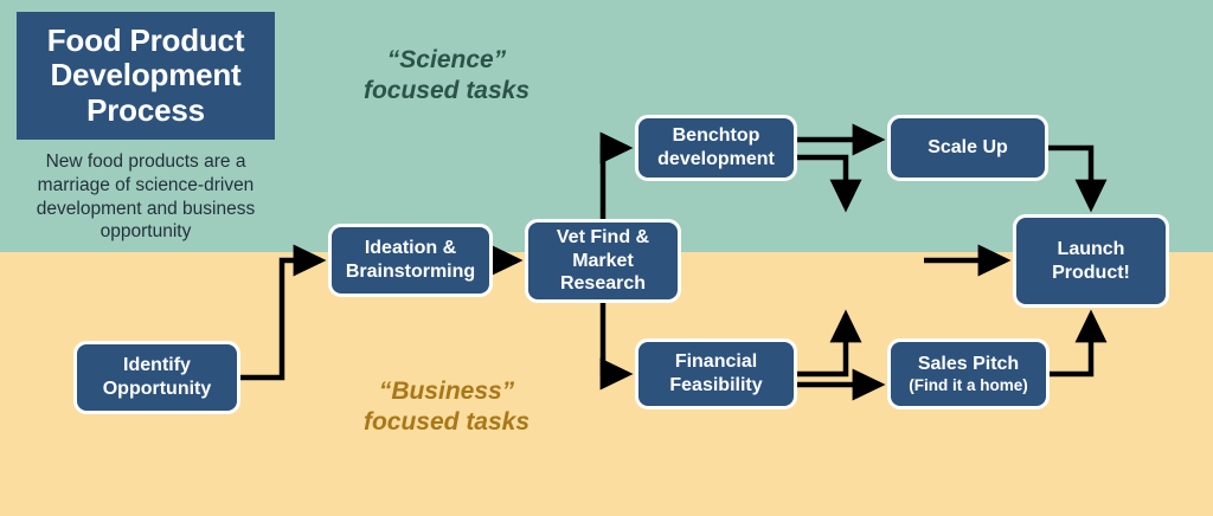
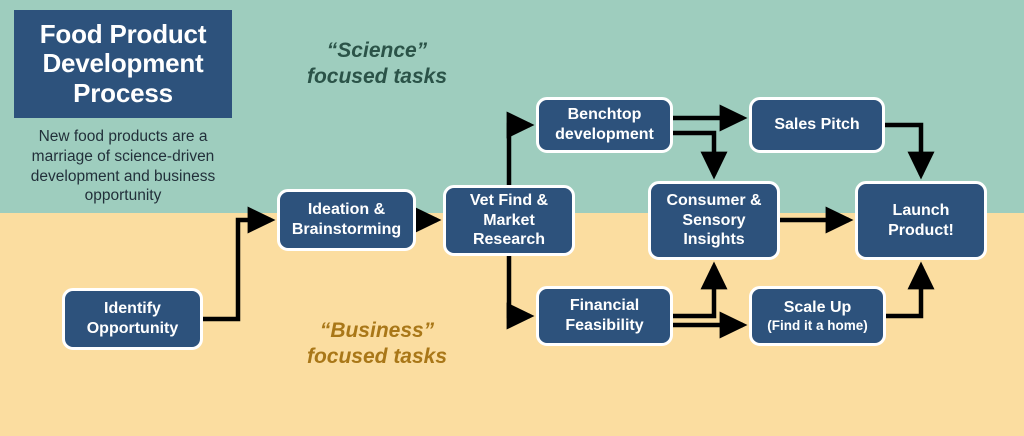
  Food Product
  Development
  Process
  New food products are a marriage of science-driven development and business opportunity
  “Science” focused tasks
  “Business” focused tasks
  Identify Opportunity
  Ideation & Brainstorming
  Vet Find & Market Research
  Benchtop development
- Scale Up
+ Sales Pitch
+ Consumer & Sensory Insights
  Launch Product!
  Financial Feasibility
- Sales Pitch
+ Scale Up
  (Find it a home)
